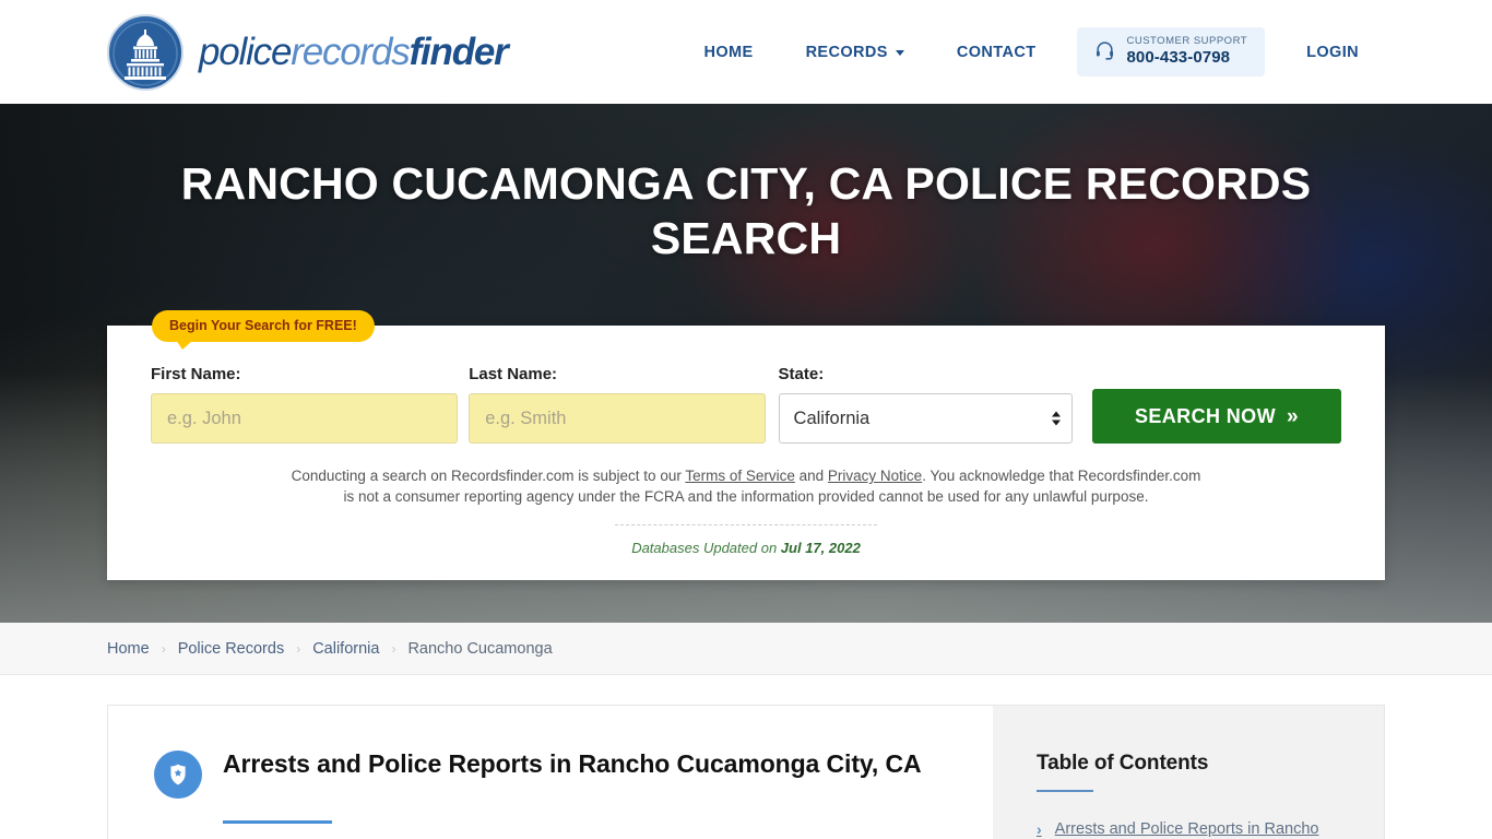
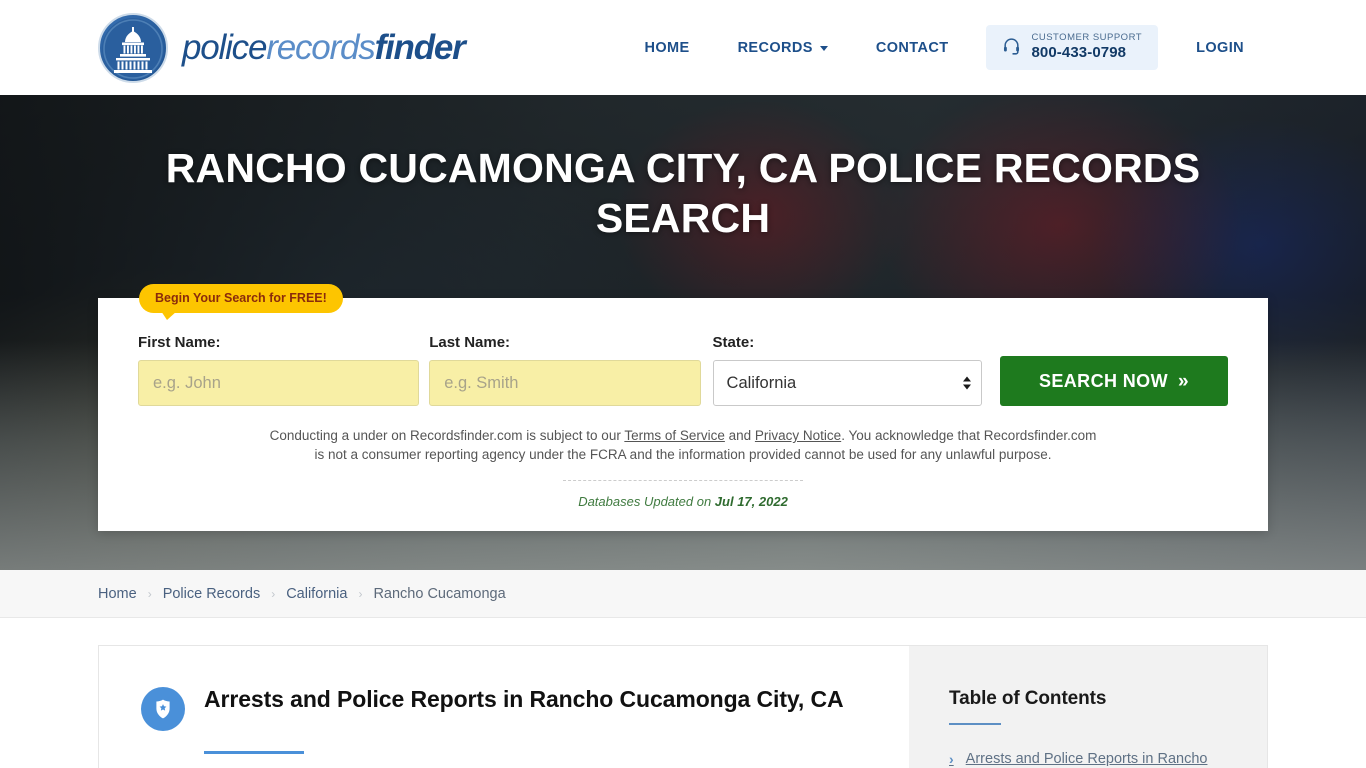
  policerecordsfinder
  HOME
  RECORDS
  CONTACT
  CUSTOMER SUPPORT
  800-433-0798
  LOGIN
  RANCHO CUCAMONGA CITY, CA POLICE RECORDS SEARCH
  Begin Your Search for FREE!
  First Name:
  e.g. John
  Last Name:
  e.g. Smith
  State:
  California
  SEARCH NOW
  »
- Conducting a search on Recordsfinder.com is subject to our Terms of Service and Privacy Notice. You acknowledge that Recordsfinder.com is not a consumer reporting agency under the FCRA and the information provided cannot be used for any unlawful purpose.
+ Conducting a under on Recordsfinder.com is subject to our Terms of Service and Privacy Notice. You acknowledge that Recordsfinder.com is not a consumer reporting agency under the FCRA and the information provided cannot be used for any unlawful purpose.
  Databases Updated on Jul 17, 2022
  Home
  ›
  Police Records
  ›
  California
  ›
  Rancho Cucamonga
  Arrests and Police Reports in Rancho Cucamonga City, CA
  Table of Contents
  ›
